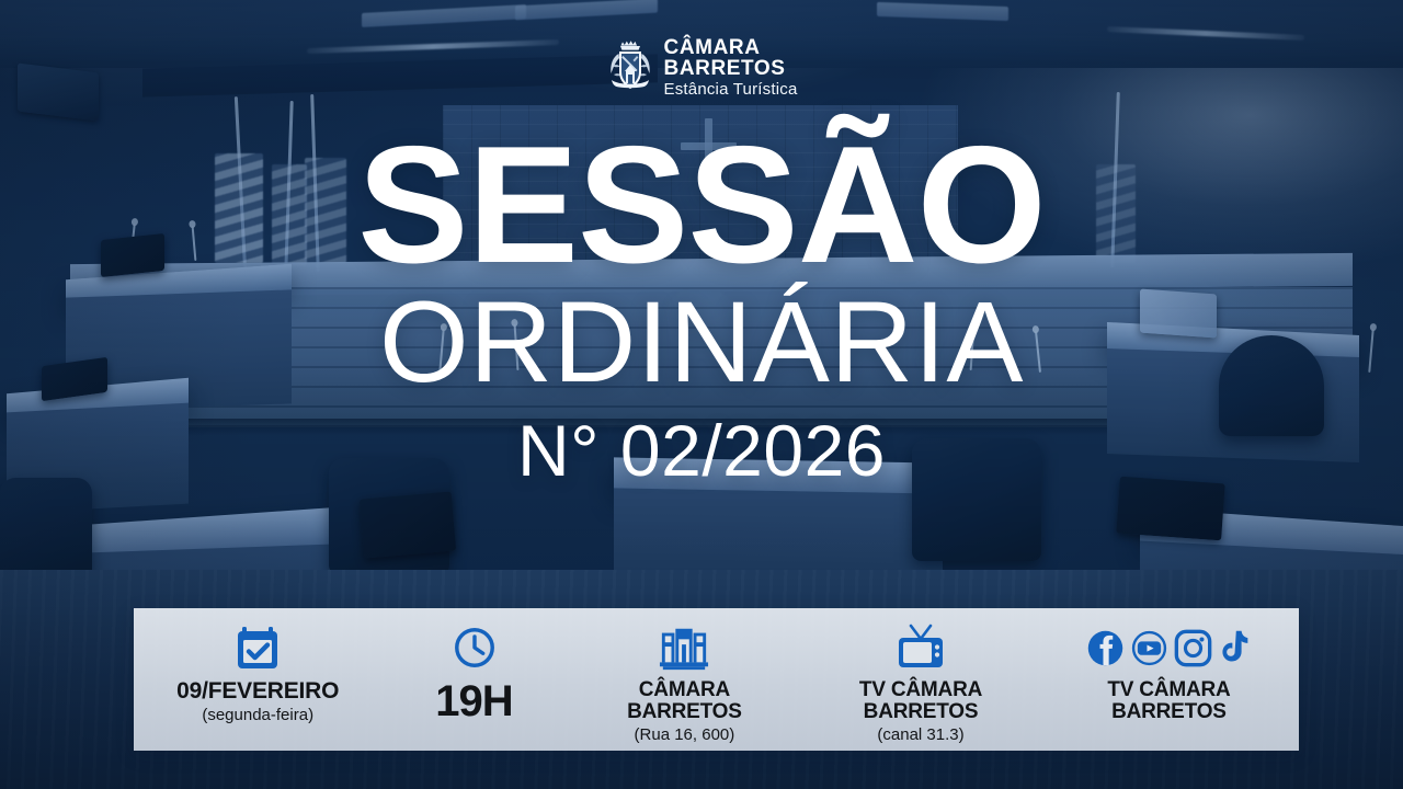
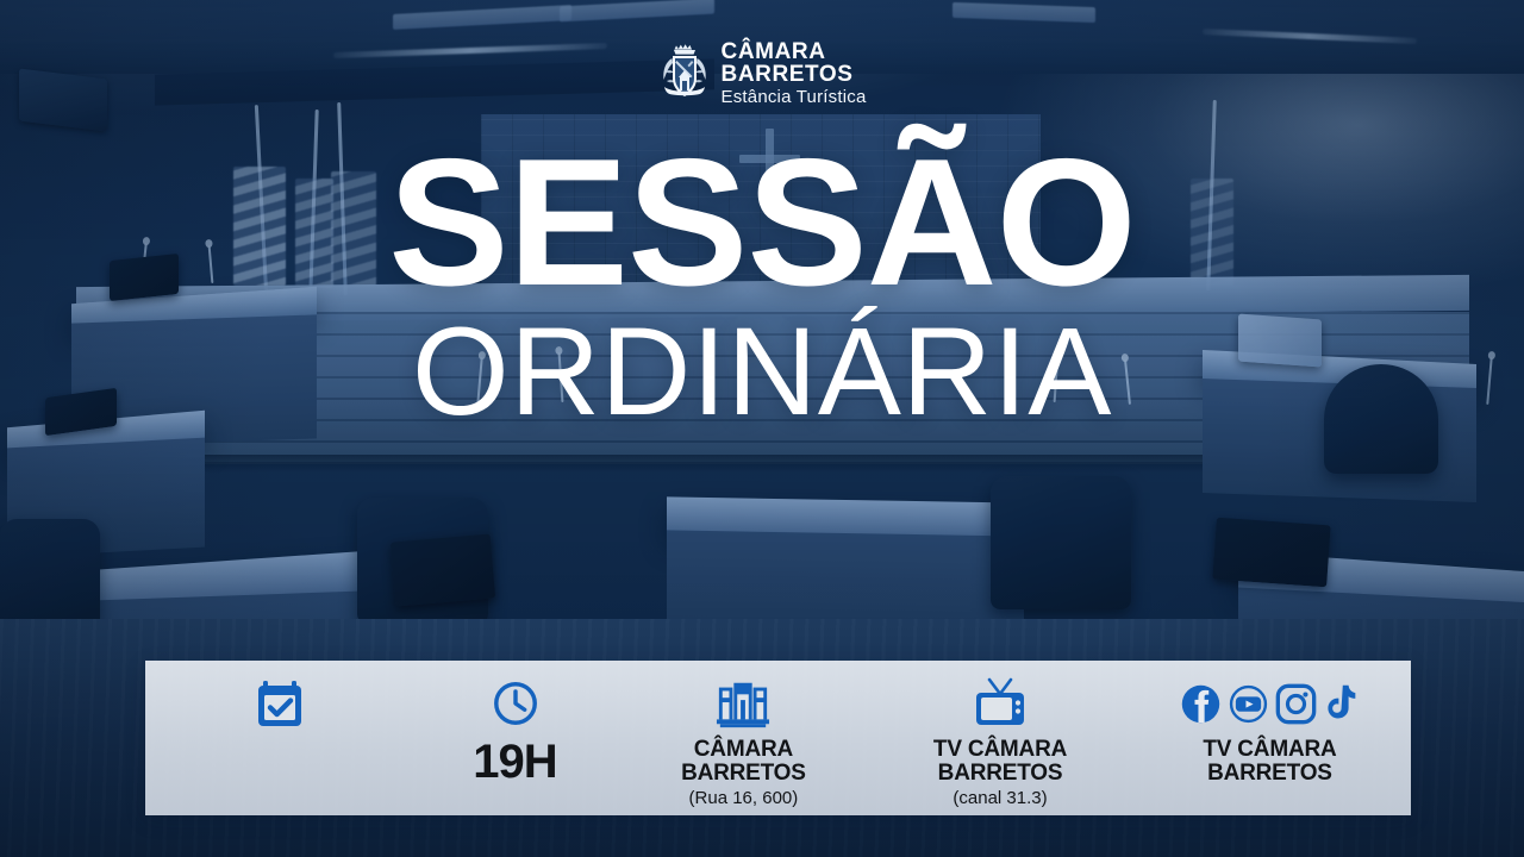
  CÂMARA
  BARRETOS
  Estância Turística
  SESSÃO
  ORDINÁRIA
- N° 02/2026
- 09/FEVEREIRO
- (segunda-feira)
  19H
  CÂMARA
  BARRETOS
  (Rua 16, 600)
  TV CÂMARA
  BARRETOS
  (canal 31.3)
  TV CÂMARA
  BARRETOS
